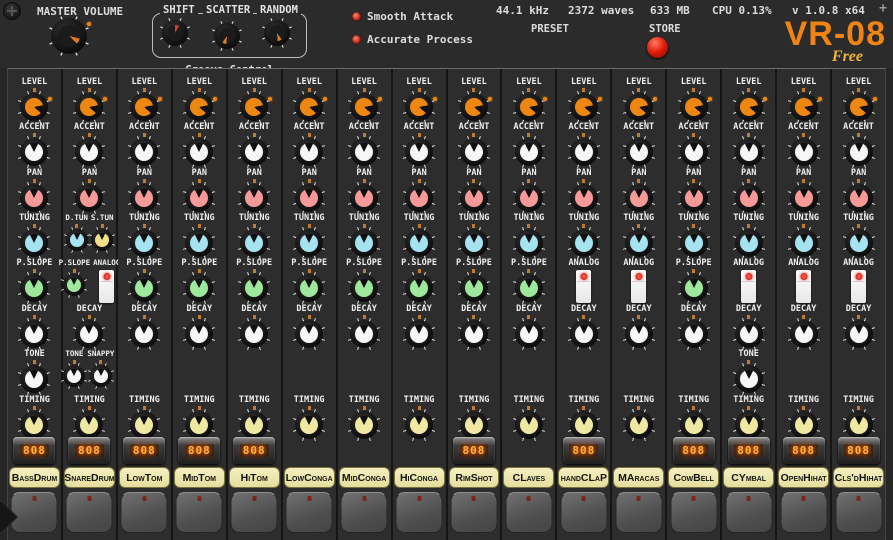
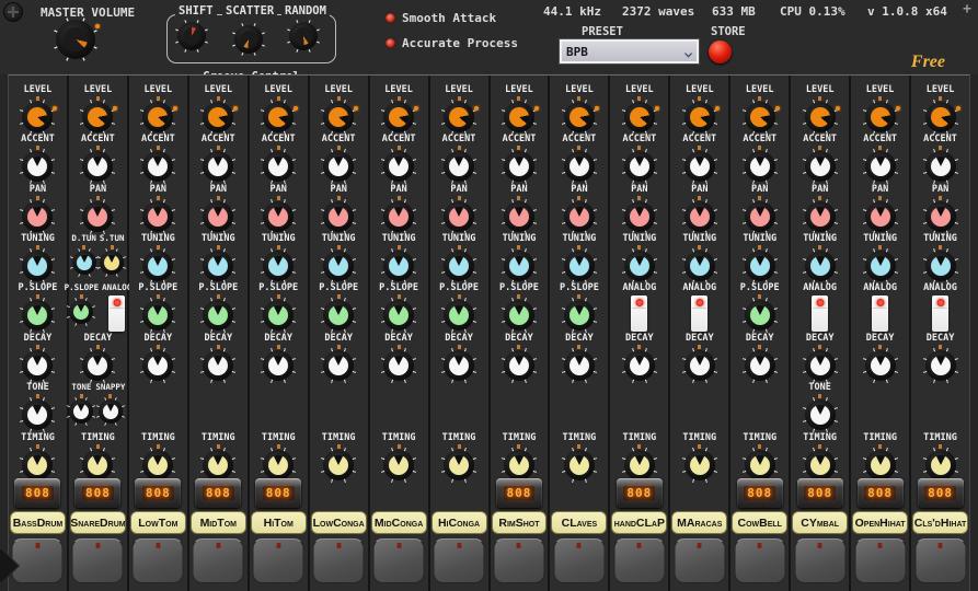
  +
  MASTER VOLUME
  SHIFT
  SCATTER
  RANDOM
  Smooth Attack
  Accurate Process
  44.1 kHz
  2372 waves
  633 MB
  CPU 0.13%
  v 1.0.8 x64
  PRESET
+ BPB
+ ⌄
  STORE
- VR-08
  Free
  LEVEL
  ACCENT
  PAN
  TUNING
  P.SLOPE
  DECAY
  TONE
  TIMING
  808
  BassDrum
  LEVEL
  ACCENT
  PAN
  D.TUN
  S.TUN
  P.SLOPE
  ANALO
  DECAY
  TONE
  SNAPPY
  TIMING
  808
  SnareDrum
  LEVEL
  ACCENT
  PAN
  TUNING
  P.SLOPE
  DECAY
  TIMING
  808
  LowTom
  LEVEL
  ACCENT
  PAN
  TUNING
  P.SLOPE
  DECAY
  TIMING
  808
  MidTom
  LEVEL
  ACCENT
  PAN
  TUNING
  P.SLOPE
  DECAY
  TIMING
  808
  HiTom
  LEVEL
  ACCENT
  PAN
  TUNING
  P.SLOPE
  DECAY
  TIMING
  LowConga
  LEVEL
  ACCENT
  PAN
  TUNING
  P.SLOPE
  DECAY
  TIMING
  MidConga
  LEVEL
  ACCENT
  PAN
  TUNING
  P.SLOPE
  DECAY
  TIMING
  HiConga
  LEVEL
  ACCENT
  PAN
  TUNING
  P.SLOPE
  DECAY
  TIMING
  808
  RimShot
  LEVEL
  ACCENT
  PAN
  TUNING
  P.SLOPE
  DECAY
  TIMING
  CLaves
  LEVEL
  ACCENT
  PAN
  TUNING
  ANALOG
  DECAY
  TIMING
  808
  handCLaP
  LEVEL
  ACCENT
  PAN
  TUNING
  ANALOG
  DECAY
  TIMING
  MAracas
  LEVEL
  ACCENT
  PAN
  TUNING
  P.SLOPE
  DECAY
  TIMING
  808
  CowBell
  LEVEL
  ACCENT
  PAN
  TUNING
  ANALOG
  DECAY
  TONE
  TIMING
  808
  CYmbal
  LEVEL
  ACCENT
  PAN
  TUNING
  ANALOG
  DECAY
  TIMING
  808
  OpenHihat
  LEVEL
  ACCENT
  PAN
  TUNING
  ANALOG
  DECAY
  TIMING
  808
  Cls'dHihat
